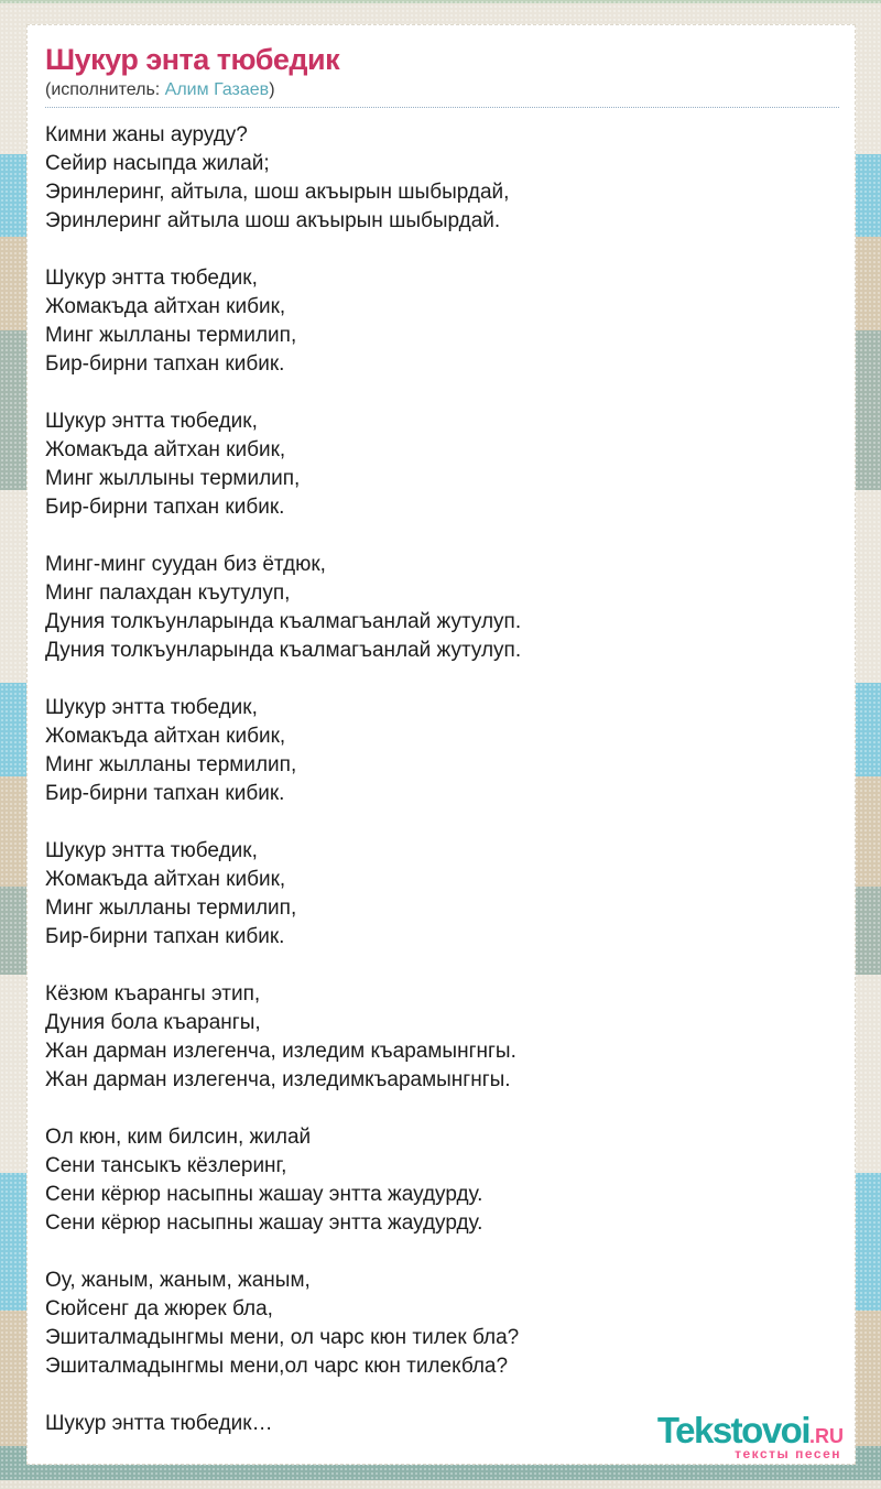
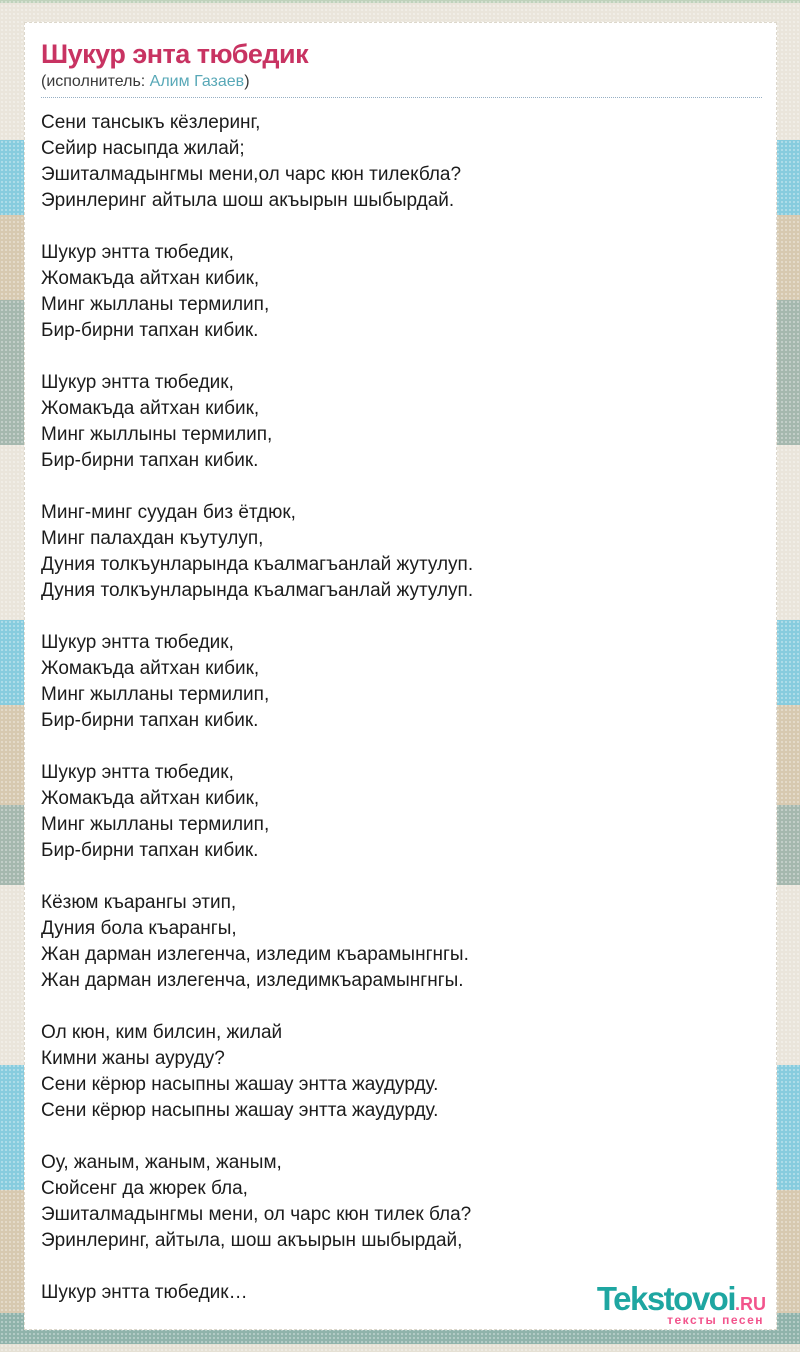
  Шукур энта тюбедик
  (исполнитель: Алим Газаев)
- Кимни жаны ауруду?
+ Сени тансыкъ кёзлеринг,
  Сейир насыпда жилай;
- Эринлеринг, айтыла, шош акъырын шыбырдай,
+ Эшиталмадынгмы мени,ол чарс кюн тилекбла?
  Эринлеринг айтыла шош акъырын шыбырдай.
  Шукур энтта тюбедик,
  Жомакъда айтхан кибик,
  Минг жылланы термилип,
  Бир-бирни тапхан кибик.
  Шукур энтта тюбедик,
  Жомакъда айтхан кибик,
  Минг жыллыны термилип,
  Бир-бирни тапхан кибик.
  Минг-минг суудан биз ётдюк,
  Минг палахдан къутулуп,
  Дуния толкъунларында къалмагъанлай жутулуп.
  Дуния толкъунларында къалмагъанлай жутулуп.
  Шукур энтта тюбедик,
  Жомакъда айтхан кибик,
  Минг жылланы термилип,
  Бир-бирни тапхан кибик.
  Шукур энтта тюбедик,
  Жомакъда айтхан кибик,
  Минг жылланы термилип,
  Бир-бирни тапхан кибик.
  Кёзюм къарангы этип,
  Дуния бола къарангы,
  Жан дарман излегенча, изледим къарамынгнгы.
  Жан дарман излегенча, изледимкъарамынгнгы.
  Ол кюн, ким билсин, жилай
- Сени тансыкъ кёзлеринг,
+ Кимни жаны ауруду?
  Сени кёрюр насыпны жашау энтта жаудурду.
  Сени кёрюр насыпны жашау энтта жаудурду.
  Оу, жаным, жаным, жаным,
  Сюйсенг да жюрек бла,
  Эшиталмадынгмы мени, ол чарс кюн тилек бла?
- Эшиталмадынгмы мени,ол чарс кюн тилекбла?
+ Эринлеринг, айтыла, шош акъырын шыбырдай,
  Шукур энтта тюбедик…
  Tekstovoi.RU
  тексты песен
